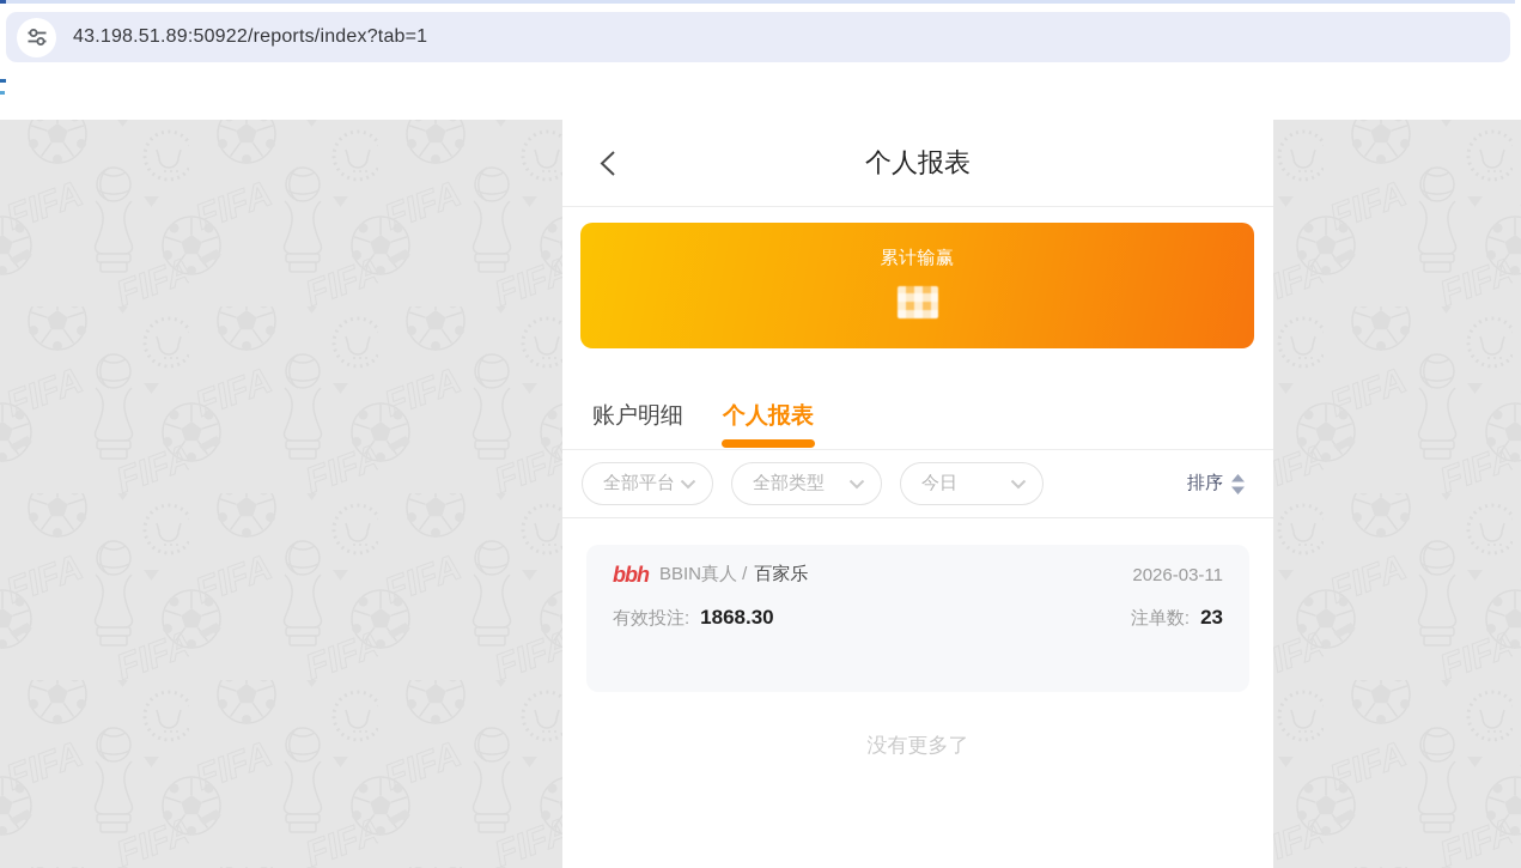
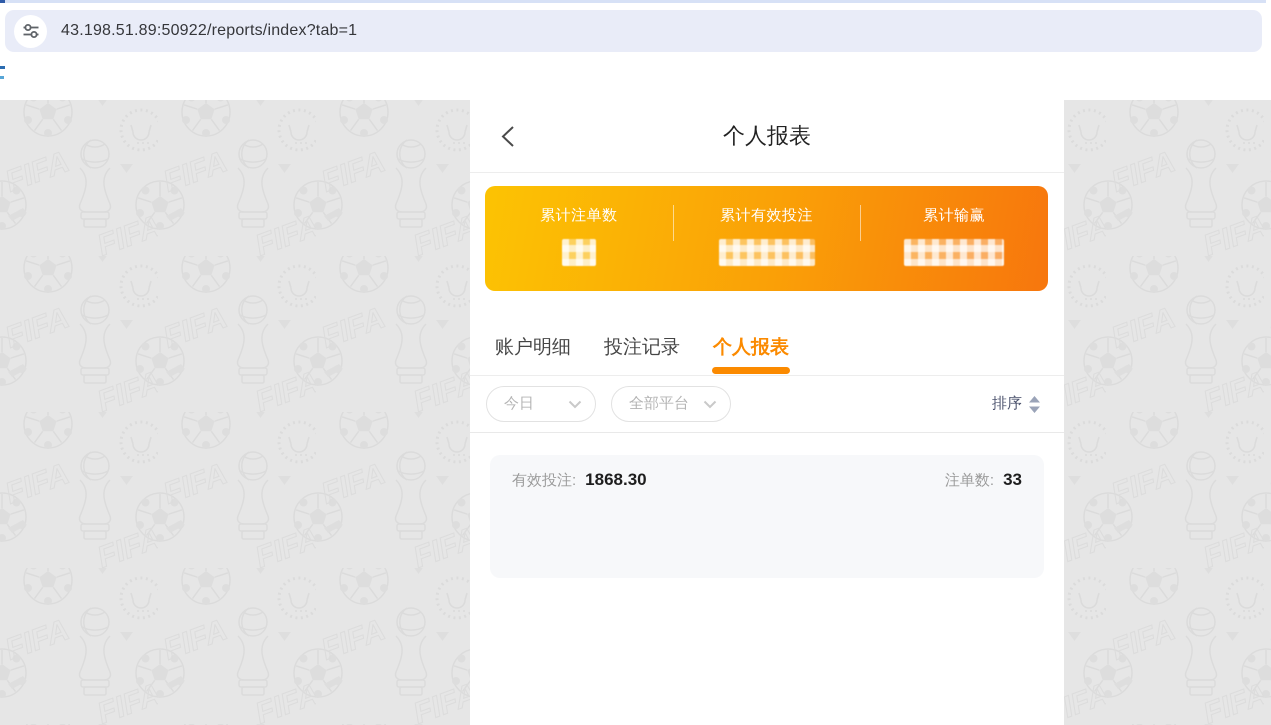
  43.198.51.89:50922/reports/index?tab=1
  个人报表
+ 累计注单数
+ 累计有效投注
  累计输赢
  账户明细
+ 投注记录
  个人报表
- 全部平台
+ 今日
- 全部类型
- 今日
+ 全部平台
  排序
- bbh
- BBIN真人 /
- 百家乐
- 2026-03-11
  有效投注:
  1868.30
  注单数:
- 23
+ 33
- 没有更多了
